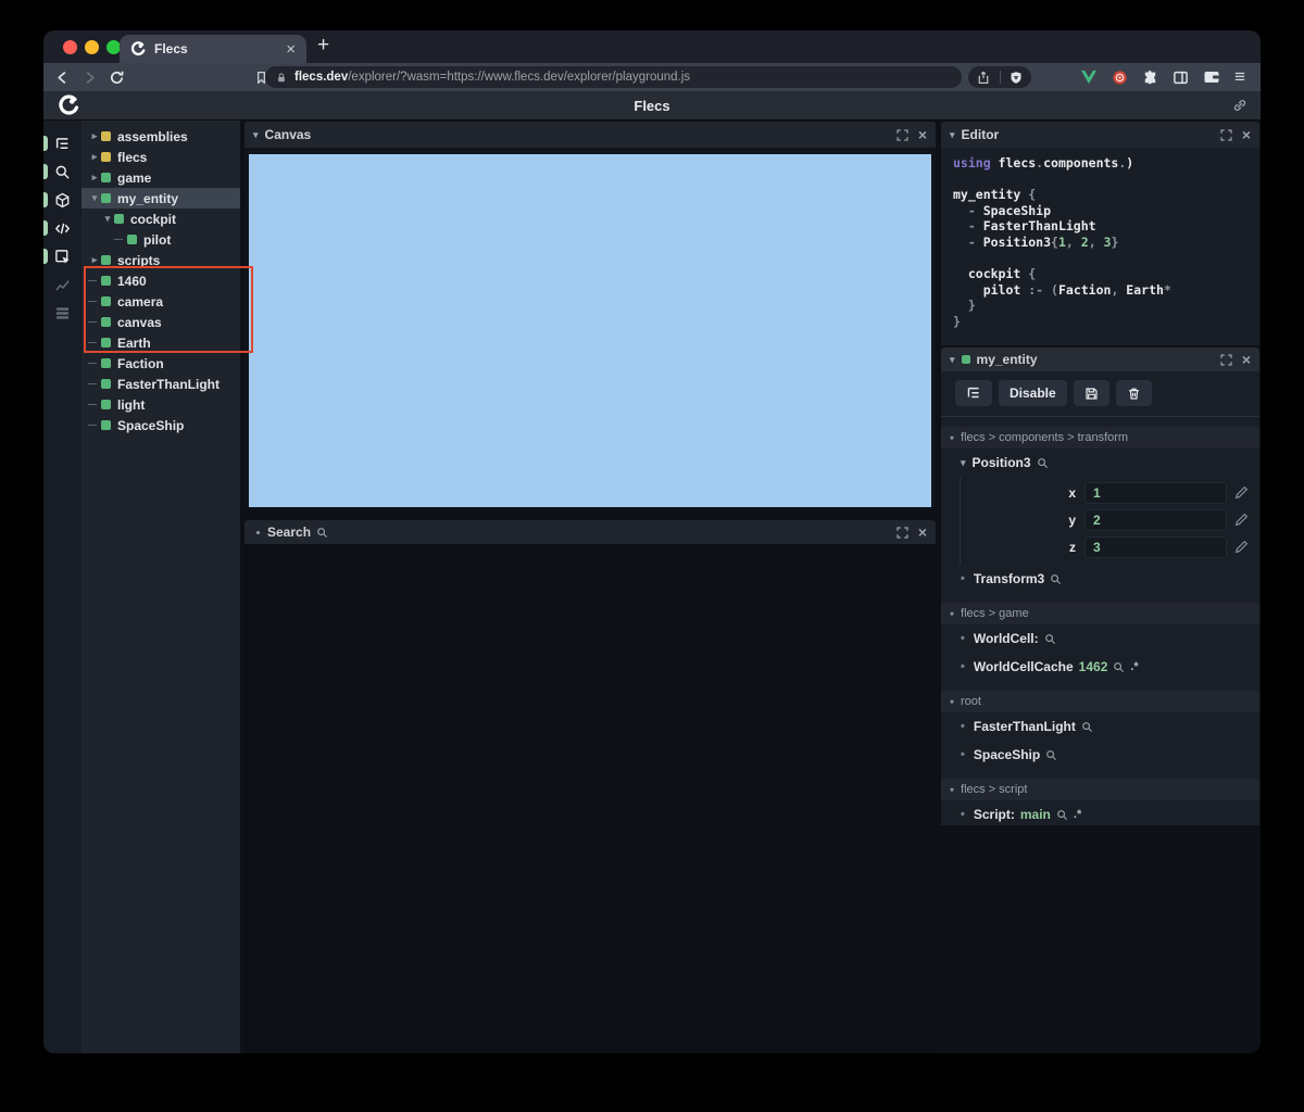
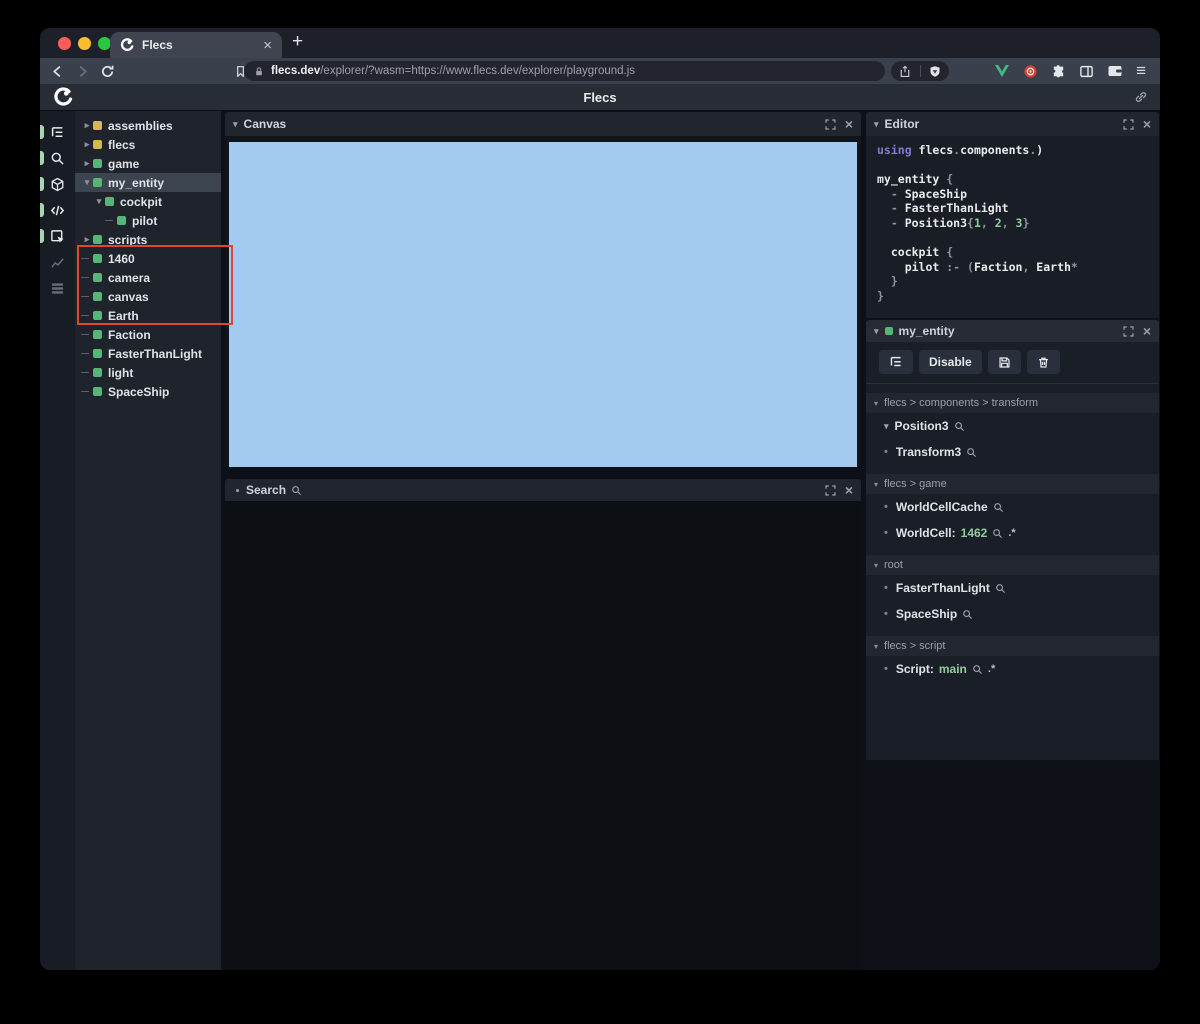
  Flecs
  ×
  +
  flecs.dev
  /explorer/?wasm=https://www.flecs.dev/explorer/playground.js
  ≡
  Flecs
  ▸
  assemblies
  ▸
  flecs
  ▸
  game
  ▾
  my_entity
  ▾
  cockpit
  pilot
  ▸
  scripts
  1460
  camera
  canvas
  Earth
  Faction
  FasterThanLight
  light
  SpaceShip
  ▾
  Canvas
  ×
  Search
  ×
  ▾
  Editor
  ×
  using flecs.components.)
  my_entity {
  - SpaceShip
  - FasterThanLight
  - Position3{1, 2, 3}
  cockpit {
  pilot :- (Faction, Earth*
  }
  }
  ▾
  my_entity
  ×
  Disable
  ▾
  flecs > components > transform
  ▾
  Position3
- x
- 1
- y
- 2
- z
- 3
  •
  Transform3
  ▾
  flecs > game
  •
- WorldCell:
+ WorldCellCache
  •
- WorldCellCache
+ WorldCell:
  1462
  .*
  ▾
  root
  •
  FasterThanLight
  •
  SpaceShip
  ▾
  flecs > script
  •
  Script:
  main
  .*
